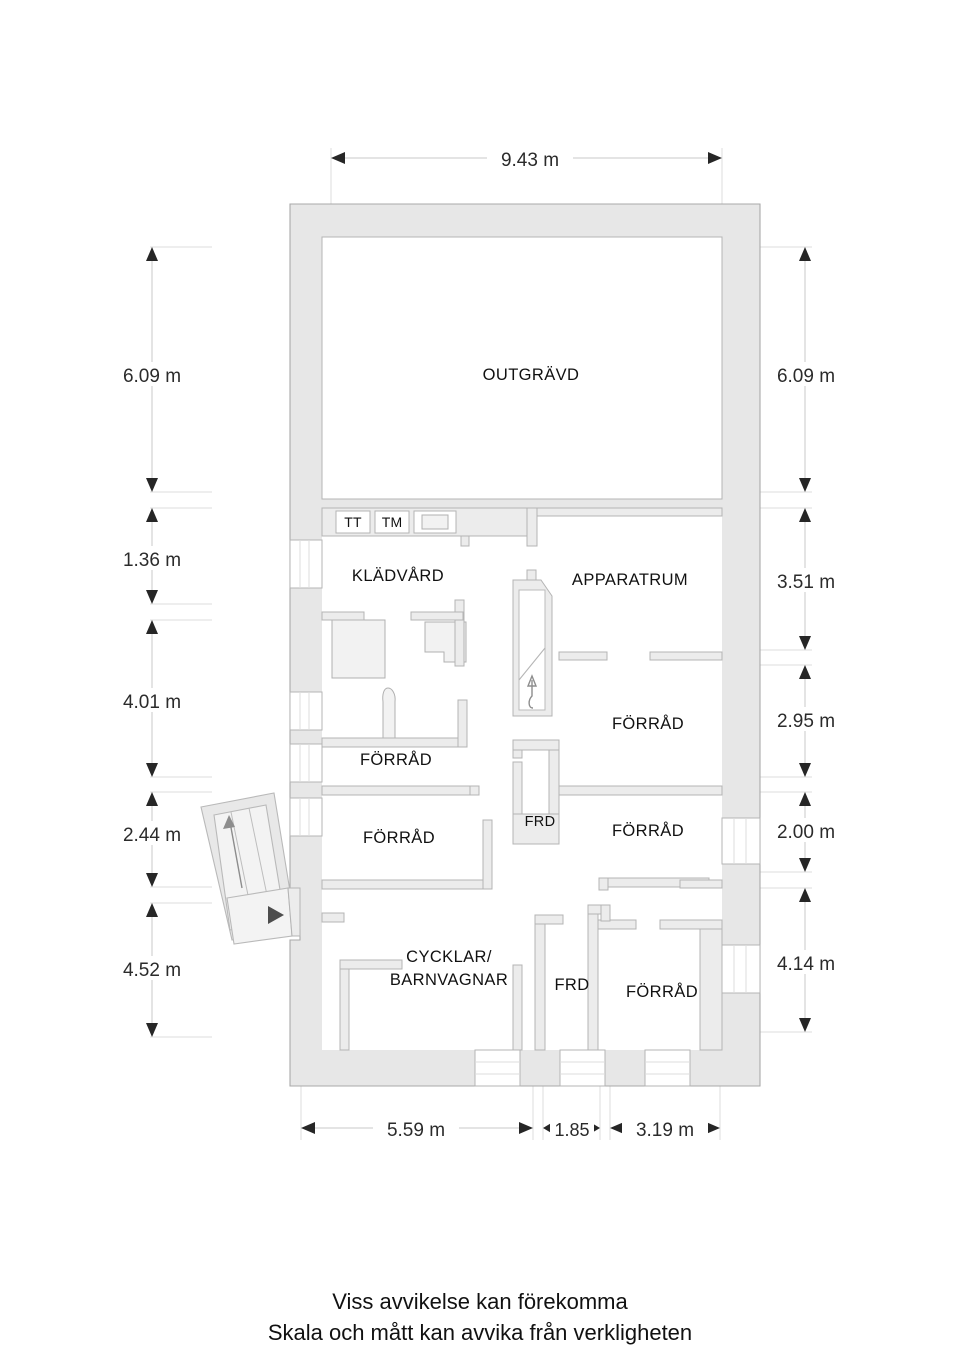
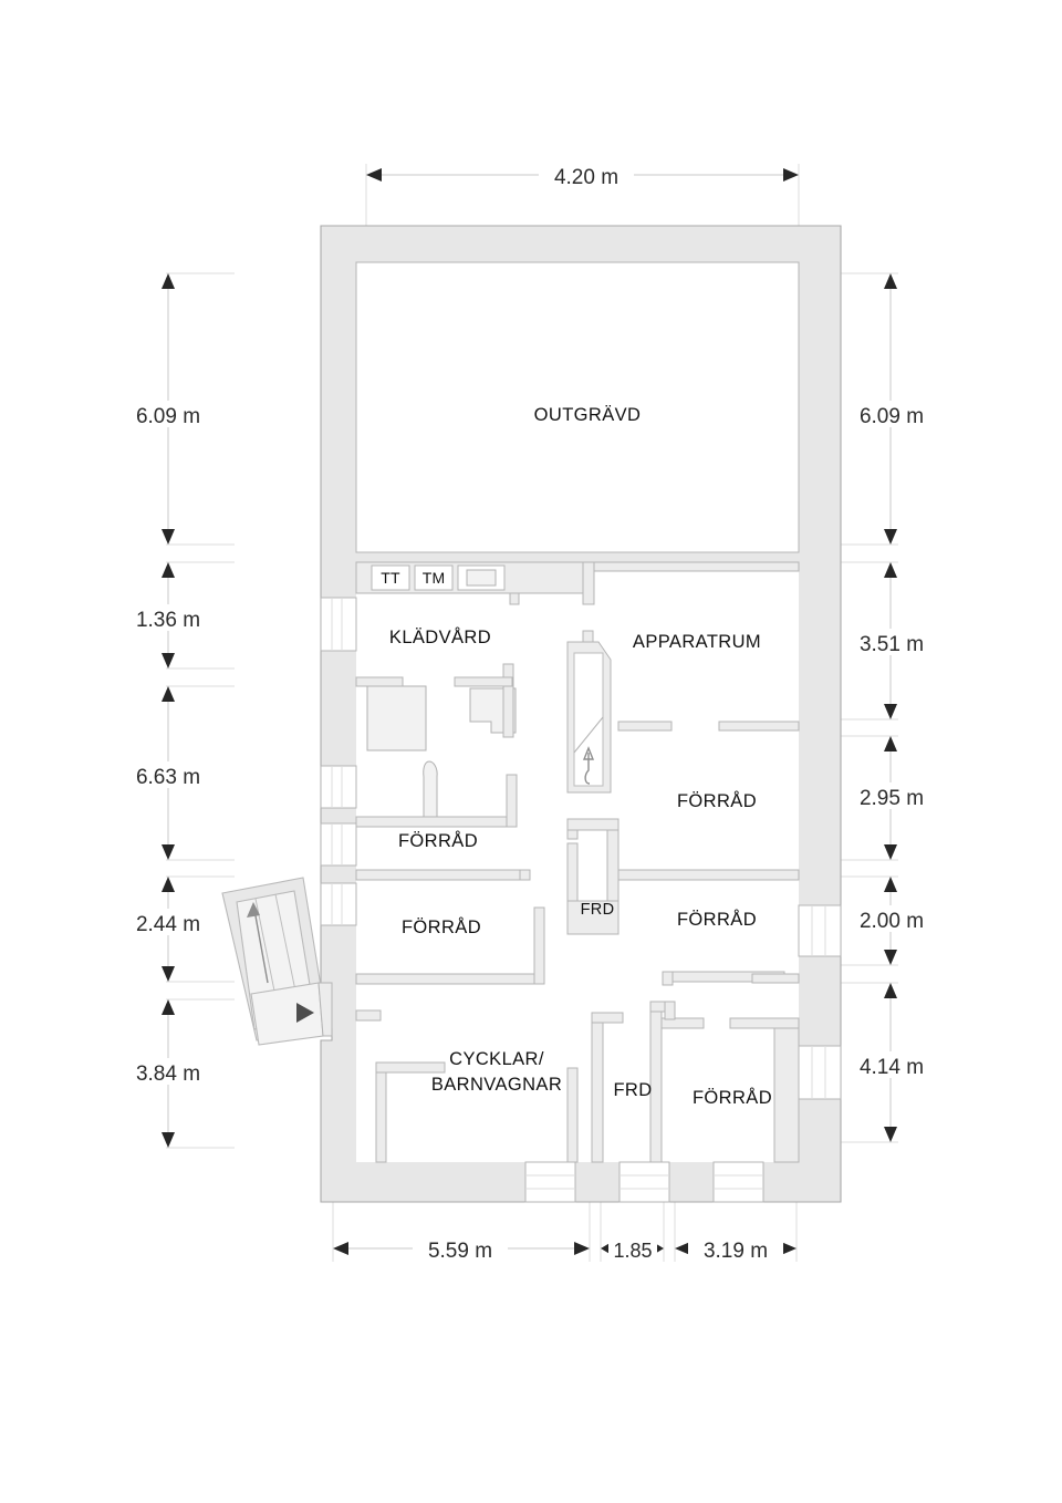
- 9.43 m
+ 4.20 m
  6.09 m
  1.36 m
- 4.01 m
+ 6.63 m
  2.44 m
- 4.52 m
+ 3.84 m
  6.09 m
  3.51 m
  2.95 m
  2.00 m
  4.14 m
  5.59 m
  1.85
  3.19 m
  OUTGRÄVD
  KLÄDVÅRD
  APPARATRUM
  FÖRRÅD
  FÖRRÅD
  FÖRRÅD
  FÖRRÅD
  FÖRRÅD
  FRD
  FRD
  CYCKLAR/
  BARNVAGNAR
  TT
  TM
- Viss avvikelse kan förekomma
- Skala och mått kan avvika från verkligheten
